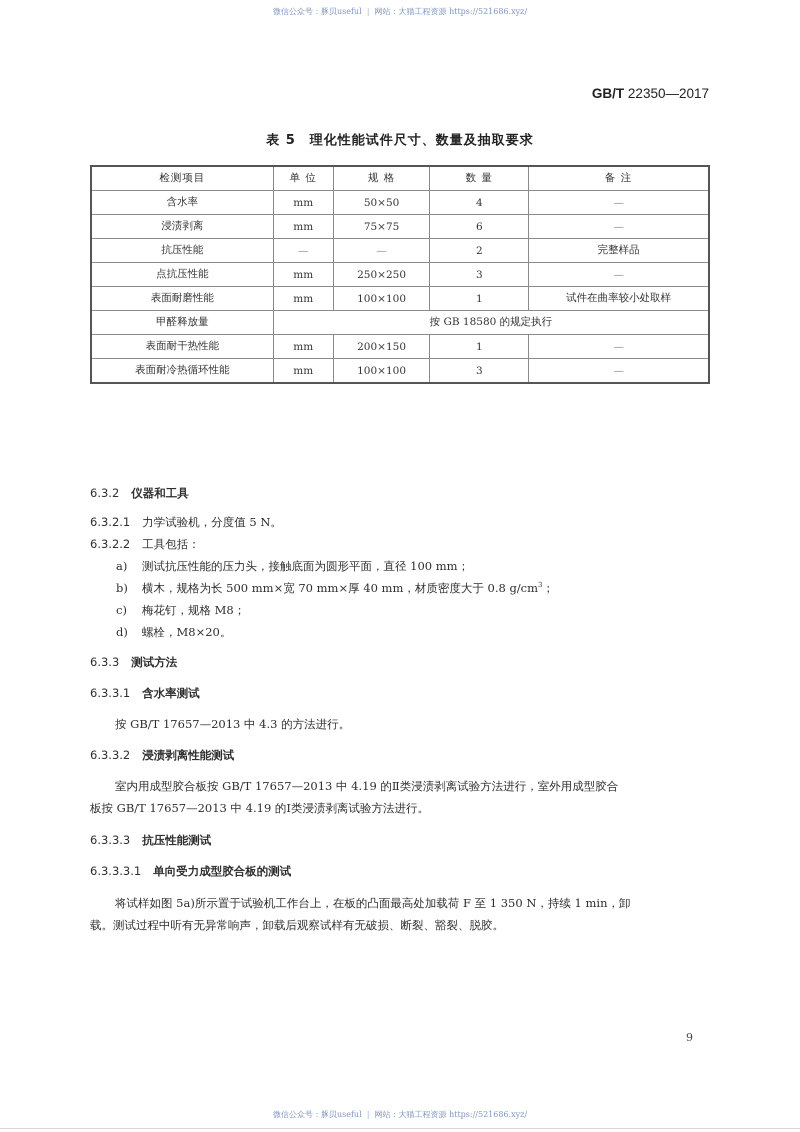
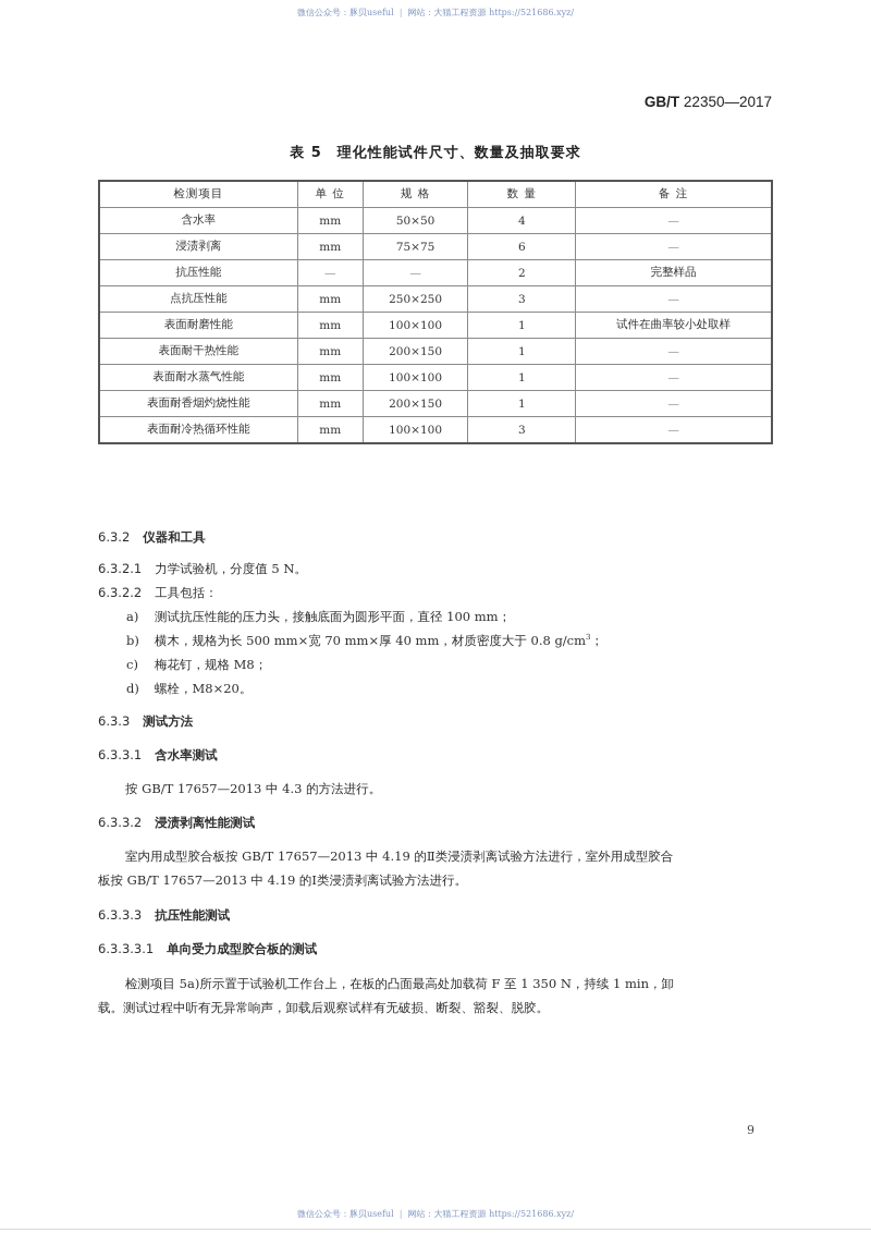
  微信公众号：豚贝useful ｜ 网站：大猫工程资源 https://521686.xyz/
  GB/T 22350—2017
  表 5 理化性能试件尺寸、数量及抽取要求
  检测项目	单 位	规 格	数 量	备 注
  含水率	mm	50×50	4	—
  浸渍剥离	mm	75×75	6	—
  抗压性能	—	—	2	完整样品
  点抗压性能	mm	250×250	3	—
  表面耐磨性能	mm	100×100	1	试件在曲率较小处取样
- 甲醛释放量	按 GB 18580 的规定执行
  表面耐干热性能	mm	200×150	1	—
+ 表面耐水蒸气性能	mm	100×100	1	—
+ 表面耐香烟灼烧性能	mm	200×150	1	—
  表面耐冷热循环性能	mm	100×100	3	—
  6.3.2 仪器和工具
  6.3.2.1 力学试验机，分度值 5 N。
  6.3.2.2 工具包括：
  a) 测试抗压性能的压力头，接触底面为圆形平面，直径 100 mm；
  b) 横木，规格为长 500 mm×宽 70 mm×厚 40 mm，材质密度大于 0.8 g/cm3；
  c) 梅花钉，规格 M8；
  d) 螺栓，M8×20。
  6.3.3 测试方法
  6.3.3.1 含水率测试
  按 GB/T 17657—2013 中 4.3 的方法进行。
  6.3.3.2 浸渍剥离性能测试
  室内用成型胶合板按 GB/T 17657—2013 中 4.19 的Ⅱ类浸渍剥离试验方法进行，室外用成型胶合
  板按 GB/T 17657—2013 中 4.19 的Ⅰ类浸渍剥离试验方法进行。
  6.3.3.3 抗压性能测试
  6.3.3.3.1 单向受力成型胶合板的测试
- 将试样如图 5a)所示置于试验机工作台上，在板的凸面最高处加载荷 F 至 1 350 N，持续 1 min，卸
+ 检测项目 5a)所示置于试验机工作台上，在板的凸面最高处加载荷 F 至 1 350 N，持续 1 min，卸
  载。测试过程中听有无异常响声，卸载后观察试样有无破损、断裂、豁裂、脱胶。
  9
  微信公众号：豚贝useful ｜ 网站：大猫工程资源 https://521686.xyz/
